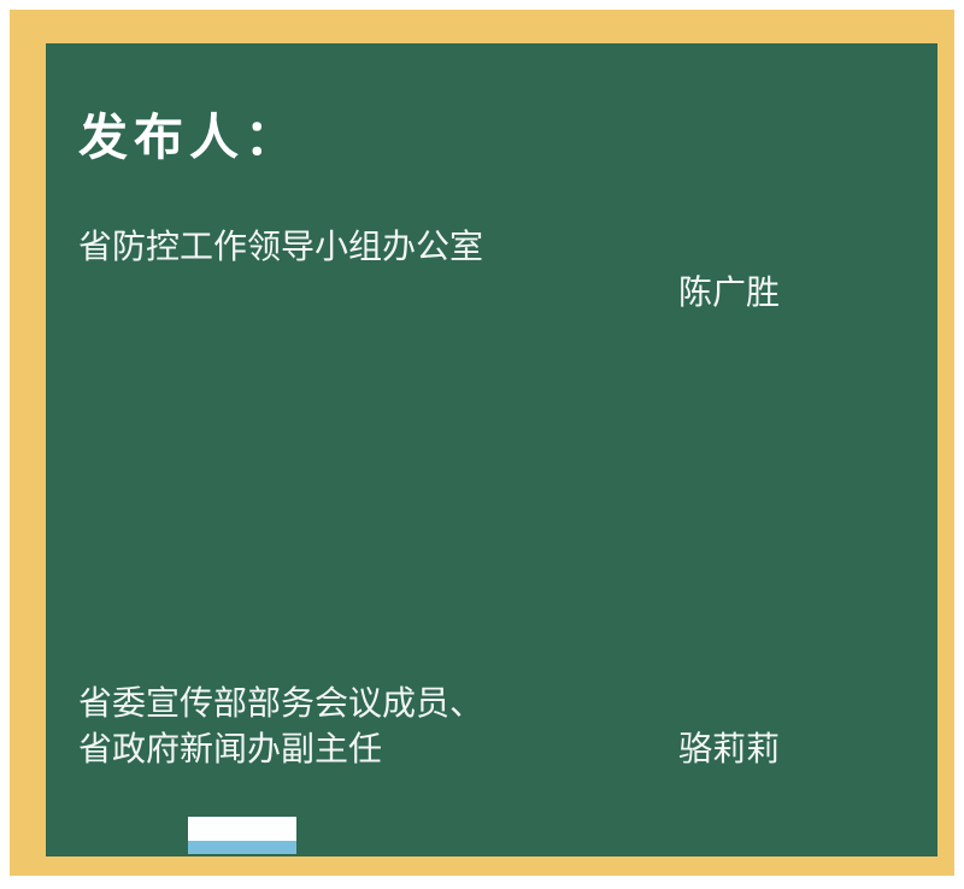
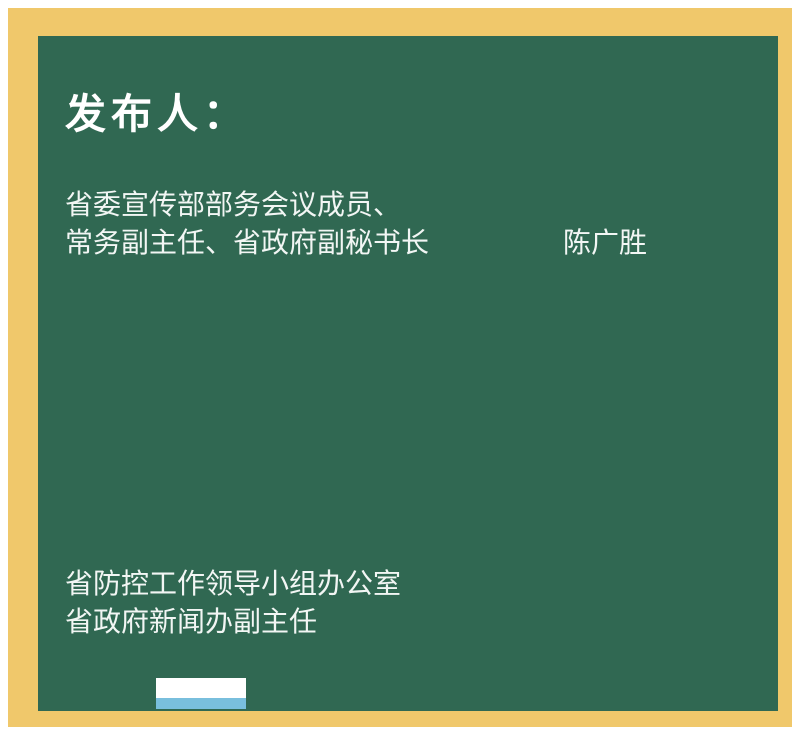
  发布人：
- 省防控工作领导小组办公室
+ 省委宣传部部务会议成员、
+ 常务副主任、省政府副秘书长
  陈广胜
- 省委宣传部部务会议成员、
+ 省防控工作领导小组办公室
  省政府新闻办副主任
- 骆莉莉
